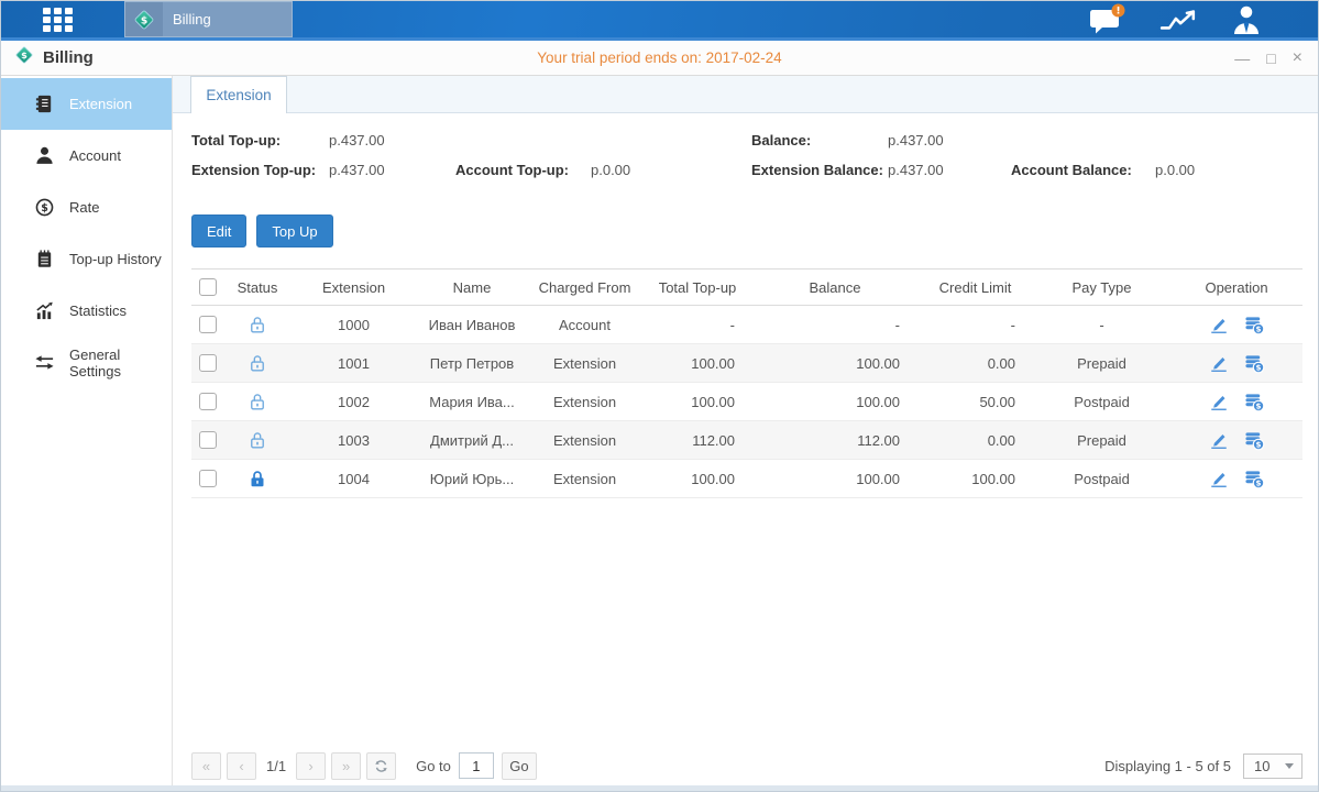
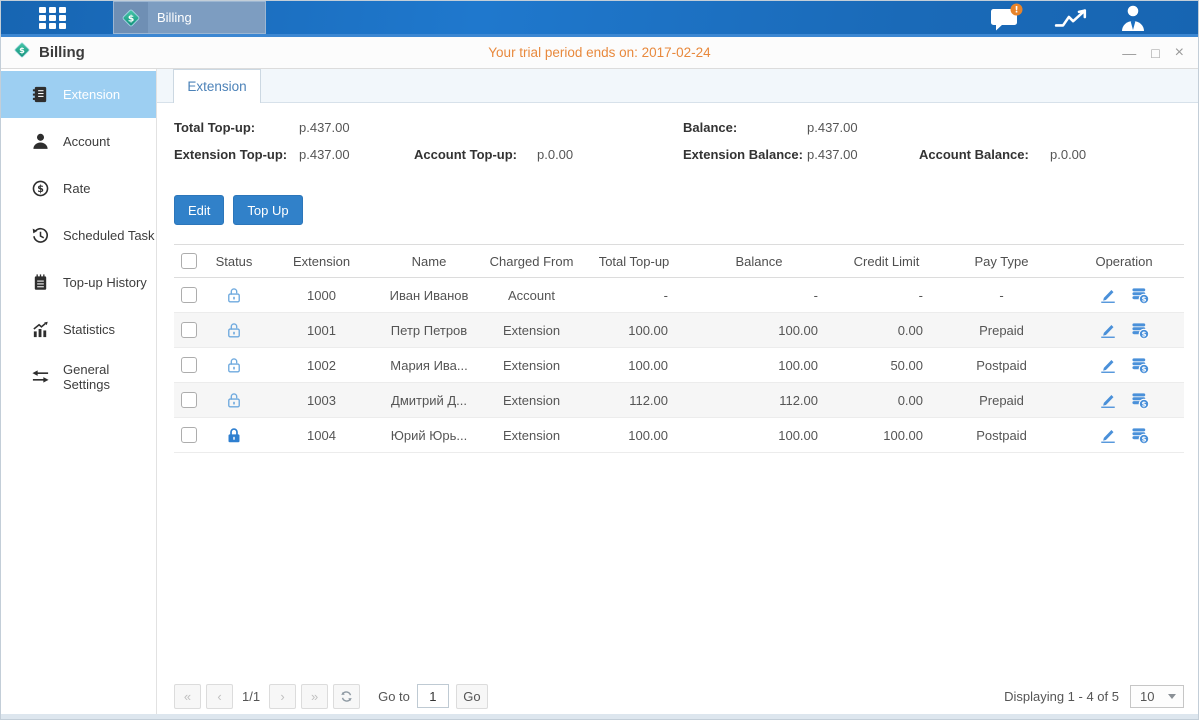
  $
  Billing
  !
  Your trial period ends on: 2017-02-24
  $
  Billing
  —
  □
  ×
  Extension
  Account
  $
  Rate
+ Scheduled Task
  Top-up History
  Statistics
  General Settings
  Extension
  Total Top-up:
  p.437.00
  Balance:
  p.437.00
  Extension Top-up:
  p.437.00
  Account Top-up:
  p.0.00
  Extension Balance:
  p.437.00
  Account Balance:
  p.0.00
  Edit
  Top Up
  	Status	Extension	Name	Charged From	Total Top-up	Balance	Credit Limit	Pay Type	Operation
  		1000	Иван Иванов	Account	-	-	-	-	$
  		1001	Петр Петров	Extension	100.00	100.00	0.00	Prepaid	$
  		1002	Мария Ива...	Extension	100.00	100.00	50.00	Postpaid	$
  		1003	Дмитрий Д...	Extension	112.00	112.00	0.00	Prepaid	$
  		1004	Юрий Юрь...	Extension	100.00	100.00	100.00	Postpaid	$
  «
  ‹
  1/1
  ›
  »
  Go to
  1
  Go
- Displaying 1 - 5 of 5
+ Displaying 1 - 4 of 5
  10
